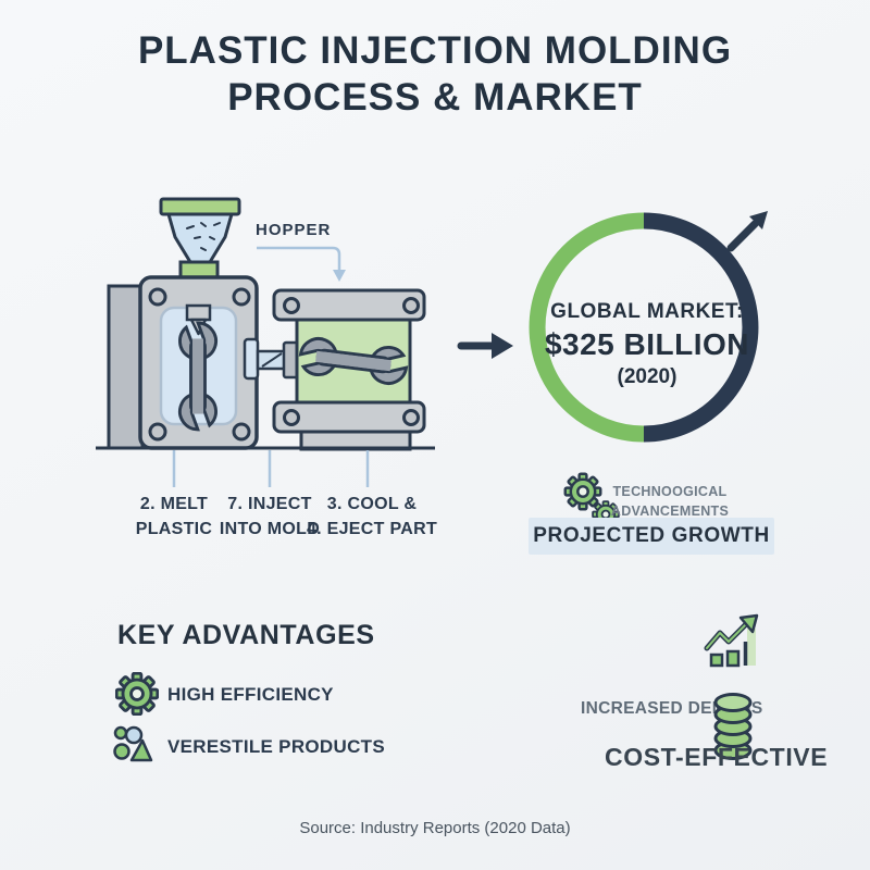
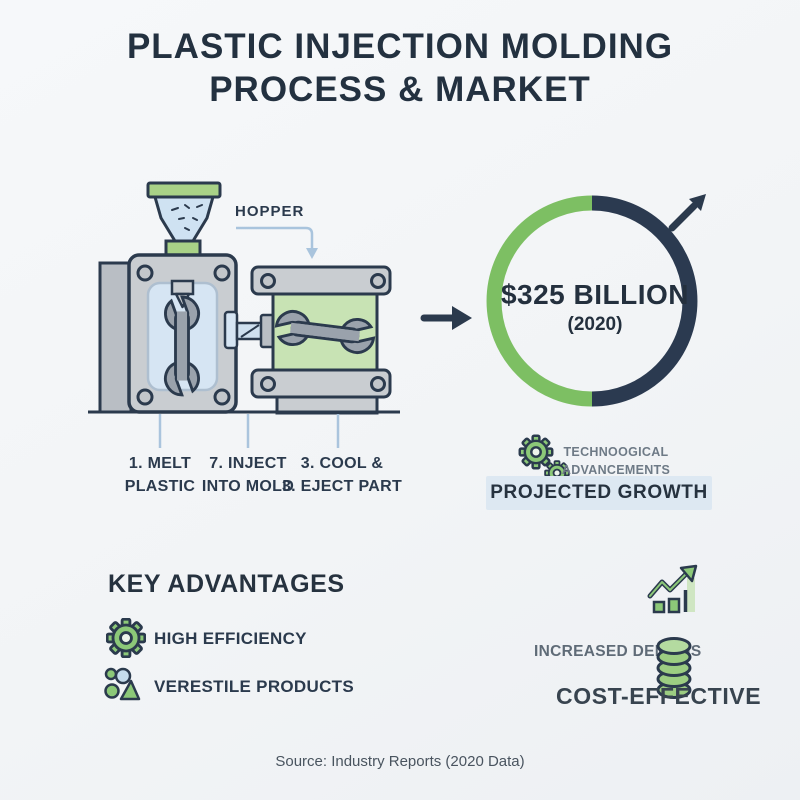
  PLASTIC INJECTION MOLDING
  PROCESS & MARKET
  HOPPER
- 2. MELT
+ 1. MELT
  PLASTIC
  7. INJECT
  INTO MOLD
  3. COOL &
- 4. EJECT PART
+ 3. EJECT PART
- GLOBAL MARKET:
  $325 BILLION
  (2020)
  TECHNOOGICAL
  ADVANCEMENTS
  PROJECTED GROWTH
  KEY ADVANTAGES
  HIGH EFFICIENCY
  VERESTILE PRODUCTS
  INCREASED DES
  COST-EFFECTIVE
  Source: Industry Reports (2020 Data)
